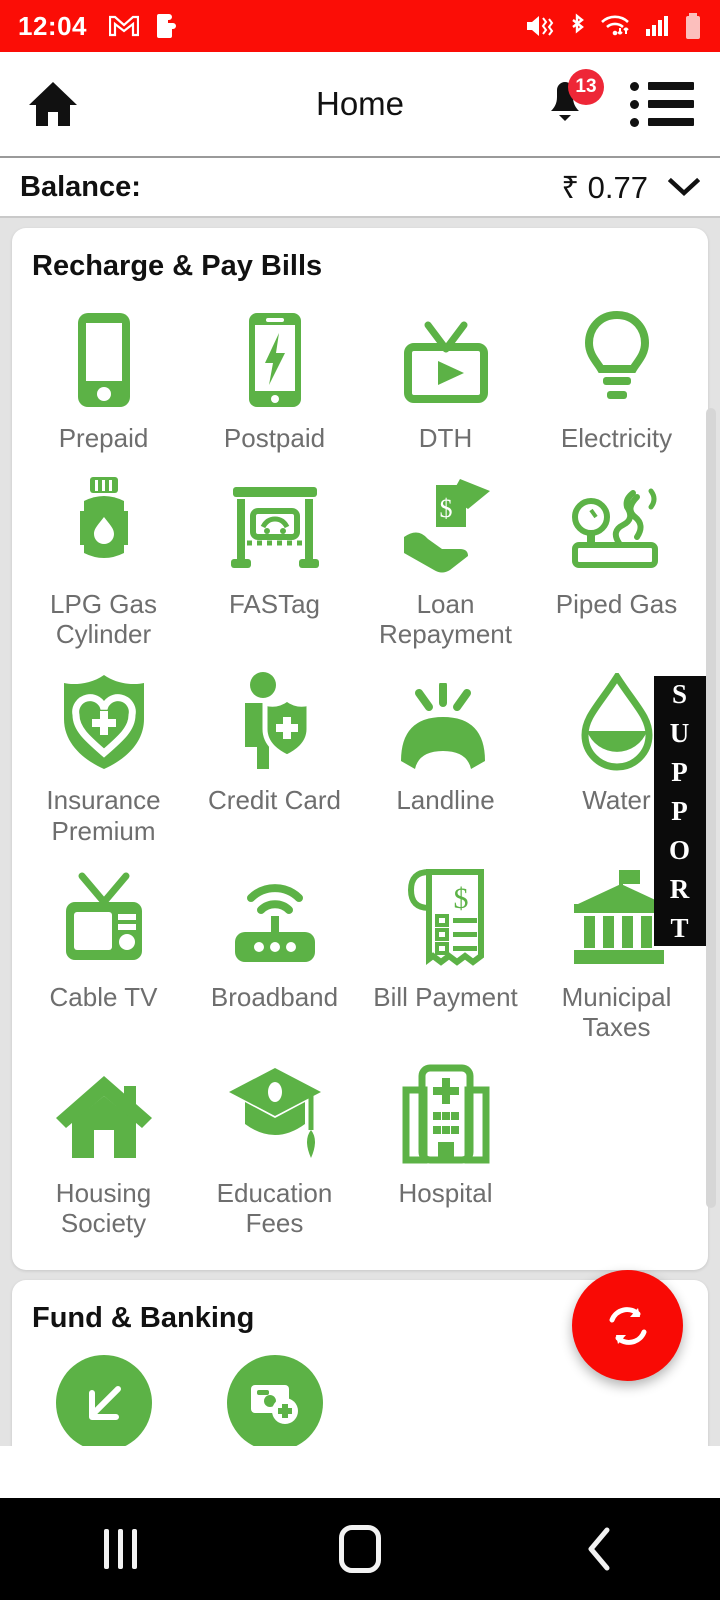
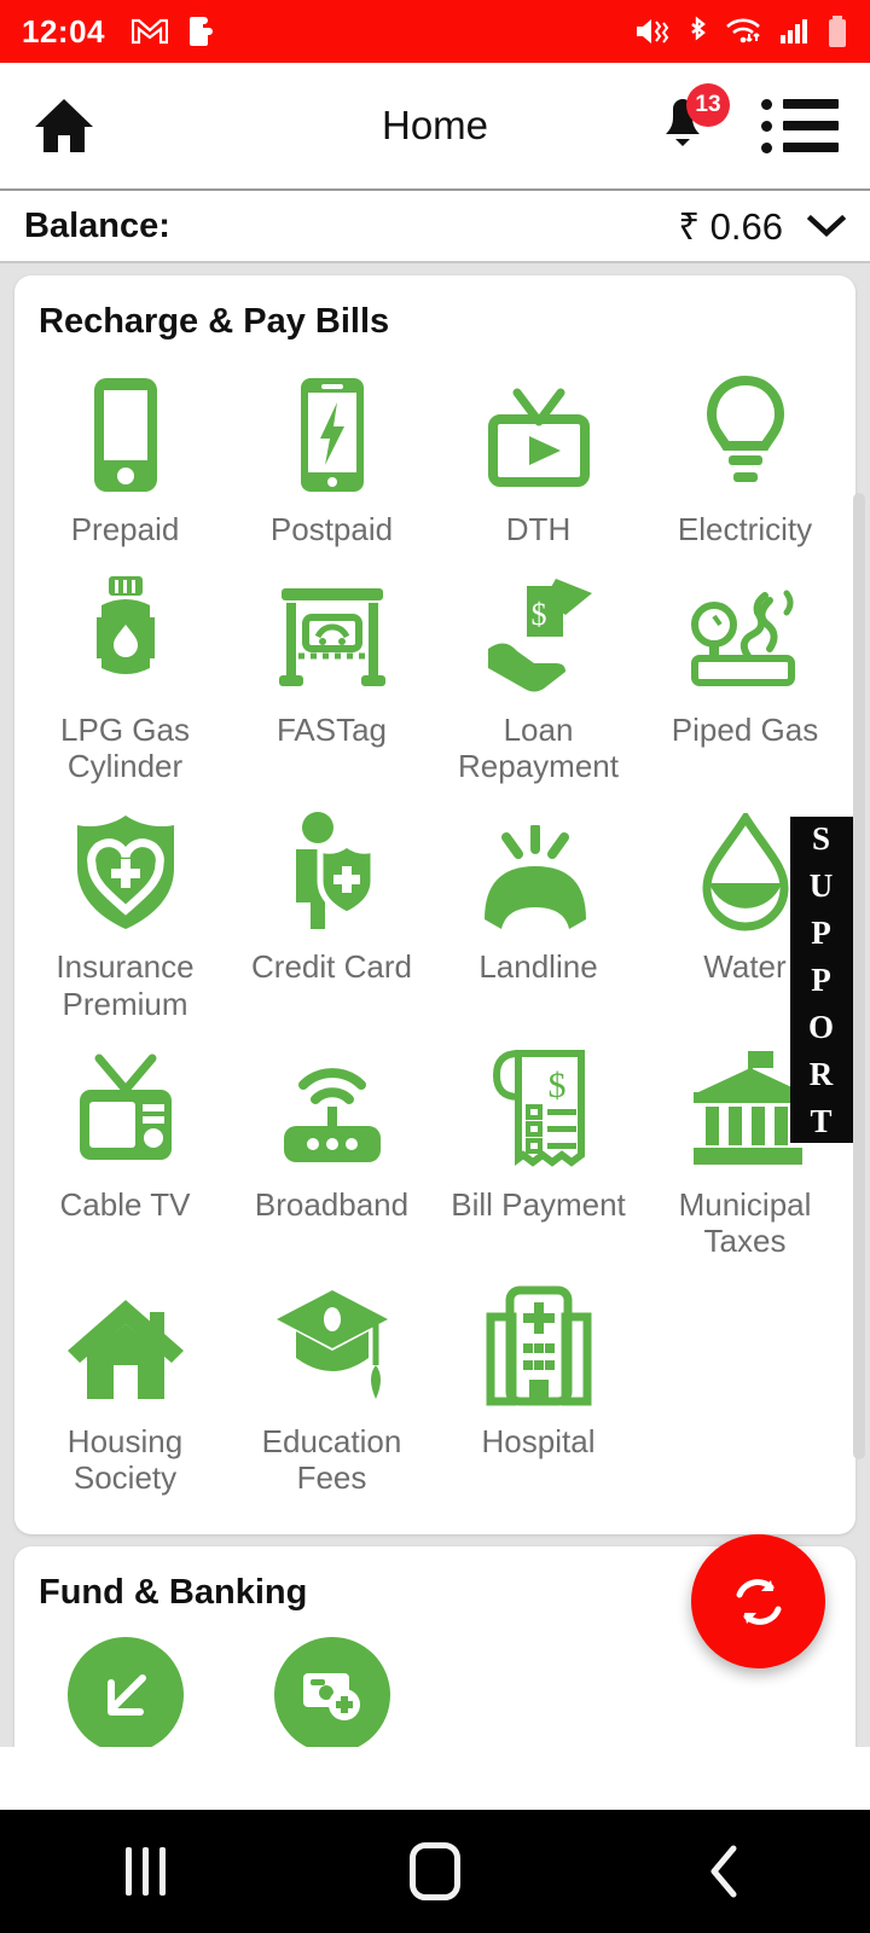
  12:04
  Home
  13
  Balance:
- ₹ 0.77
+ ₹ 0.66
  Recharge & Pay Bills
  Prepaid
  Postpaid
  DTH
  Electricity
  LPG Gas Cylinder
  FASTag
  $
  Loan Repayment
  Piped Gas
  Insurance Premium
  Credit Card
  Landline
  Water
  Cable TV
  Broadband
  $
  Bill Payment
  Municipal Taxes
  Housing Society
  Education Fees
  Hospital
  Fund & Banking
  S
  U
  P
  P
  O
  R
  T
